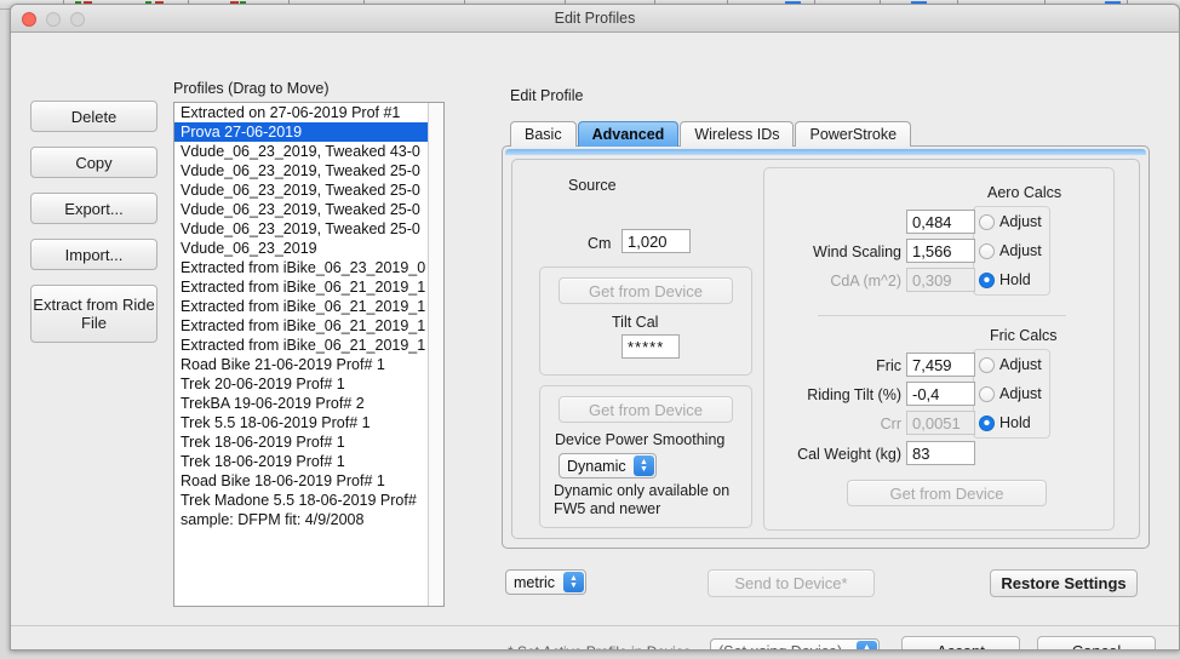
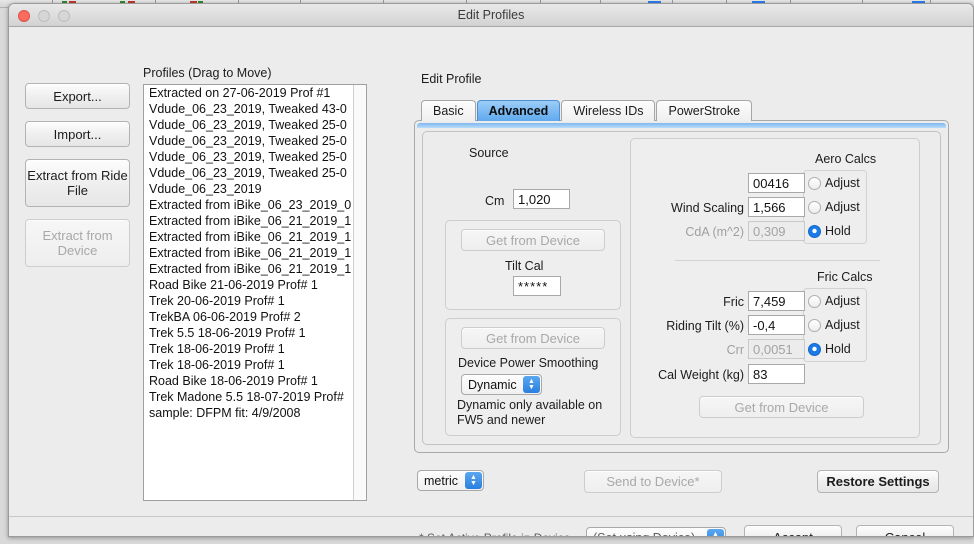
  Edit Profiles
- Delete
- Copy
  Export...
  Import...
  Extract from Ride File
+ Extract from Device
  Profiles (Drag to Move)
  Extracted on 27-06-2019 Prof #1
- Prova 27-06-2019
  Vdude_06_23_2019, Tweaked 43-0
  Vdude_06_23_2019, Tweaked 25-0
  Vdude_06_23_2019, Tweaked 25-0
  Vdude_06_23_2019, Tweaked 25-0
  Vdude_06_23_2019, Tweaked 25-0
  Vdude_06_23_2019
  Extracted from iBike_06_23_2019_0
  Extracted from iBike_06_21_2019_1
  Extracted from iBike_06_21_2019_1
  Extracted from iBike_06_21_2019_1
  Extracted from iBike_06_21_2019_1
  Road Bike 21-06-2019 Prof# 1
  Trek 20-06-2019 Prof# 1
- TrekBA 19-06-2019 Prof# 2
+ TrekBA 06-06-2019 Prof# 2
  Trek 5.5 18-06-2019 Prof# 1
  Trek 18-06-2019 Prof# 1
  Trek 18-06-2019 Prof# 1
  Road Bike 18-06-2019 Prof# 1
- Trek Madone 5.5 18-06-2019 Prof#
+ Trek Madone 5.5 18-07-2019 Prof#
  sample: DFPM fit: 4/9/2008
  Edit Profile
  Basic
  Advanced
  Wireless IDs
  PowerStroke
  Source
  Cm
  1,020
  Get from Device
  Tilt Cal
  *****
  Get from Device
  Device Power Smoothing
  Dynamic
  Dynamic only available on
  FW5 and newer
  Aero Calcs
  Wind Scaling
  CdA (m^2)
- 0,484
+ 00416
  1,566
  0,309
  Adjust
  Adjust
  Hold
  Fric Calcs
  Fric
  Riding Tilt (%)
  Crr
  Cal Weight (kg)
  7,459
  -0,4
  0,0051
  83
  Adjust
  Adjust
  Hold
  Get from Device
  metric
  Send to Device*
  Restore Settings
